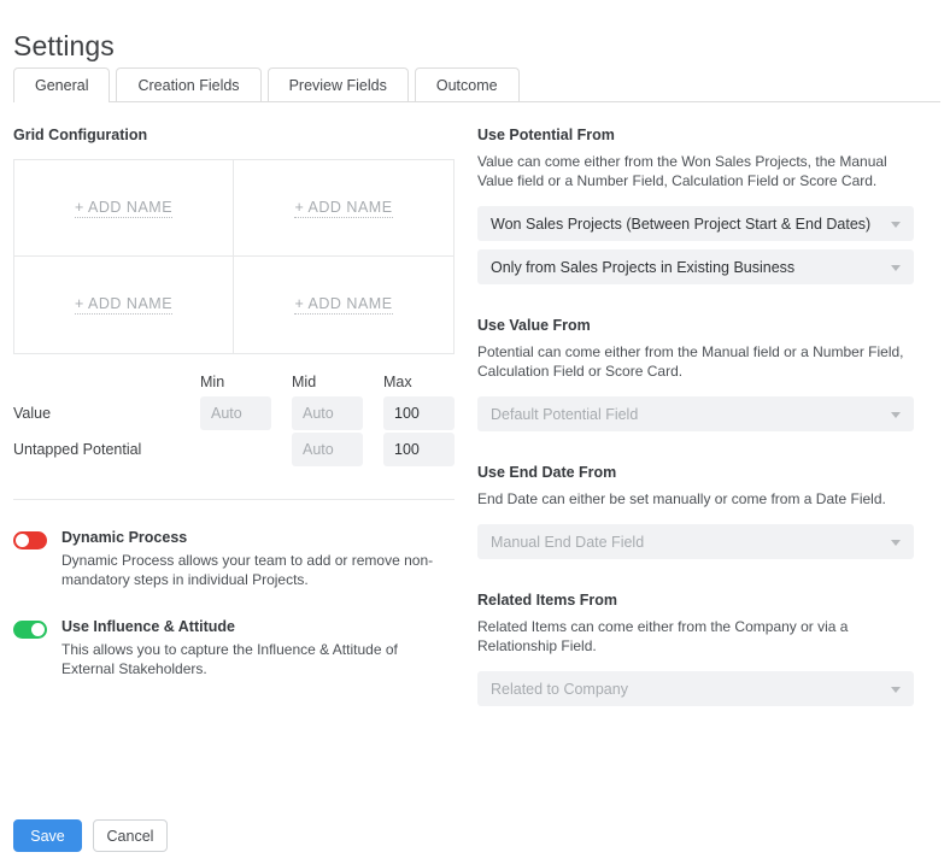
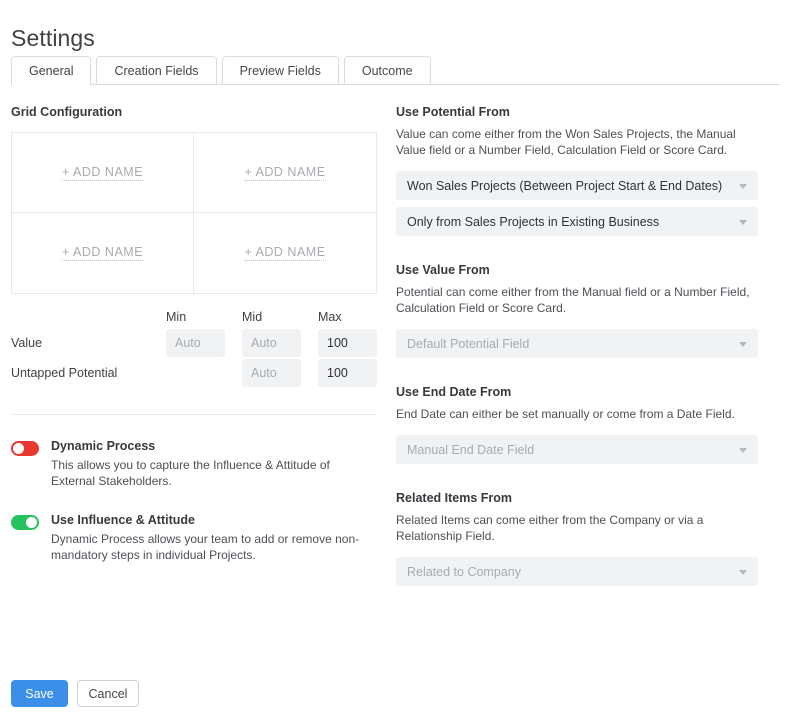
  Settings
  General
  Creation Fields
  Preview Fields
  Outcome
  Grid Configuration
  + ADD NAME
  + ADD NAME
  + ADD NAME
  + ADD NAME
  Min
  Mid
  Max
  Value
  Auto
  Auto
  100
  Untapped Potential
  Auto
  100
  Dynamic Process
- Dynamic Process allows your team to add or remove non-mandatory steps in individual Projects.
+ This allows you to capture the Influence & Attitude of External Stakeholders.
  Use Influence & Attitude
- This allows you to capture the Influence & Attitude of External Stakeholders.
+ Dynamic Process allows your team to add or remove non-mandatory steps in individual Projects.
  Use Potential From
  Value can come either from the Won Sales Projects, the Manual Value field or a Number Field, Calculation Field or Score Card.
  Won Sales Projects (Between Project Start & End Dates)
  Only from Sales Projects in Existing Business
  Use Value From
  Potential can come either from the Manual field or a Number Field, Calculation Field or Score Card.
  Default Potential Field
  Use End Date From
  End Date can either be set manually or come from a Date Field.
  Manual End Date Field
  Related Items From
  Related Items can come either from the Company or via a Relationship Field.
  Related to Company
  Save
  Cancel
